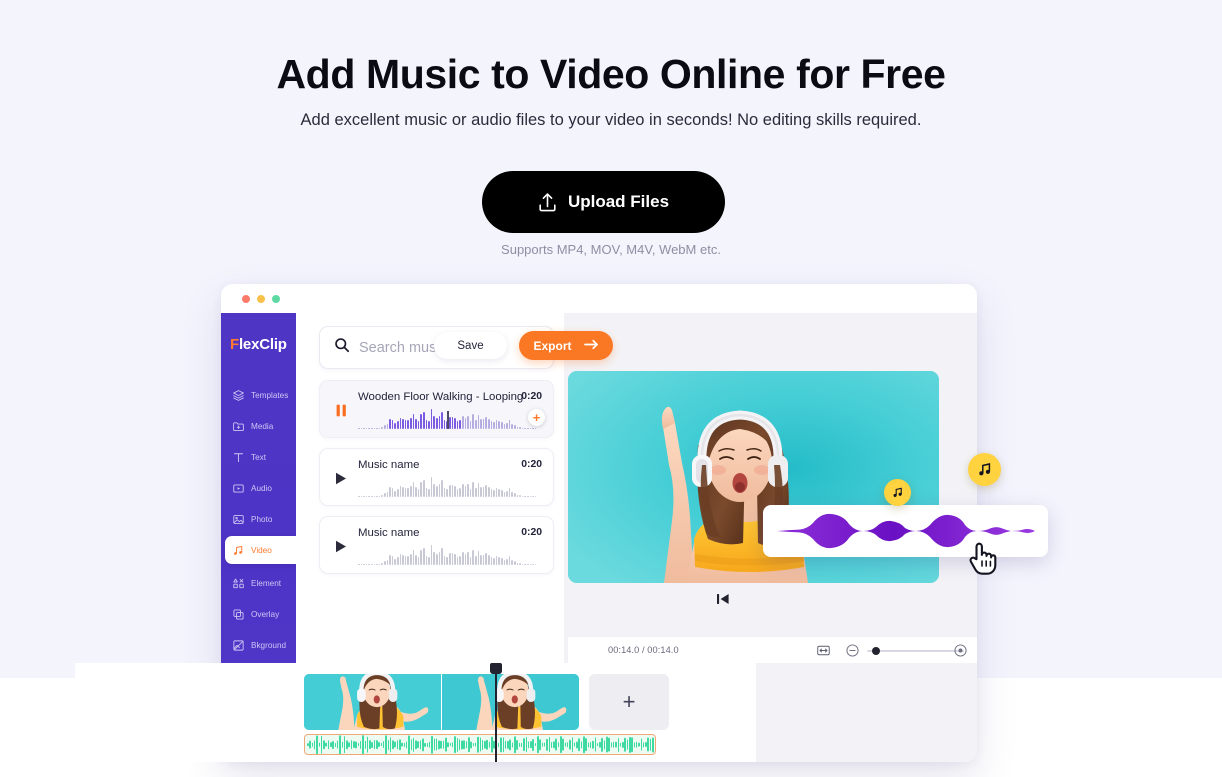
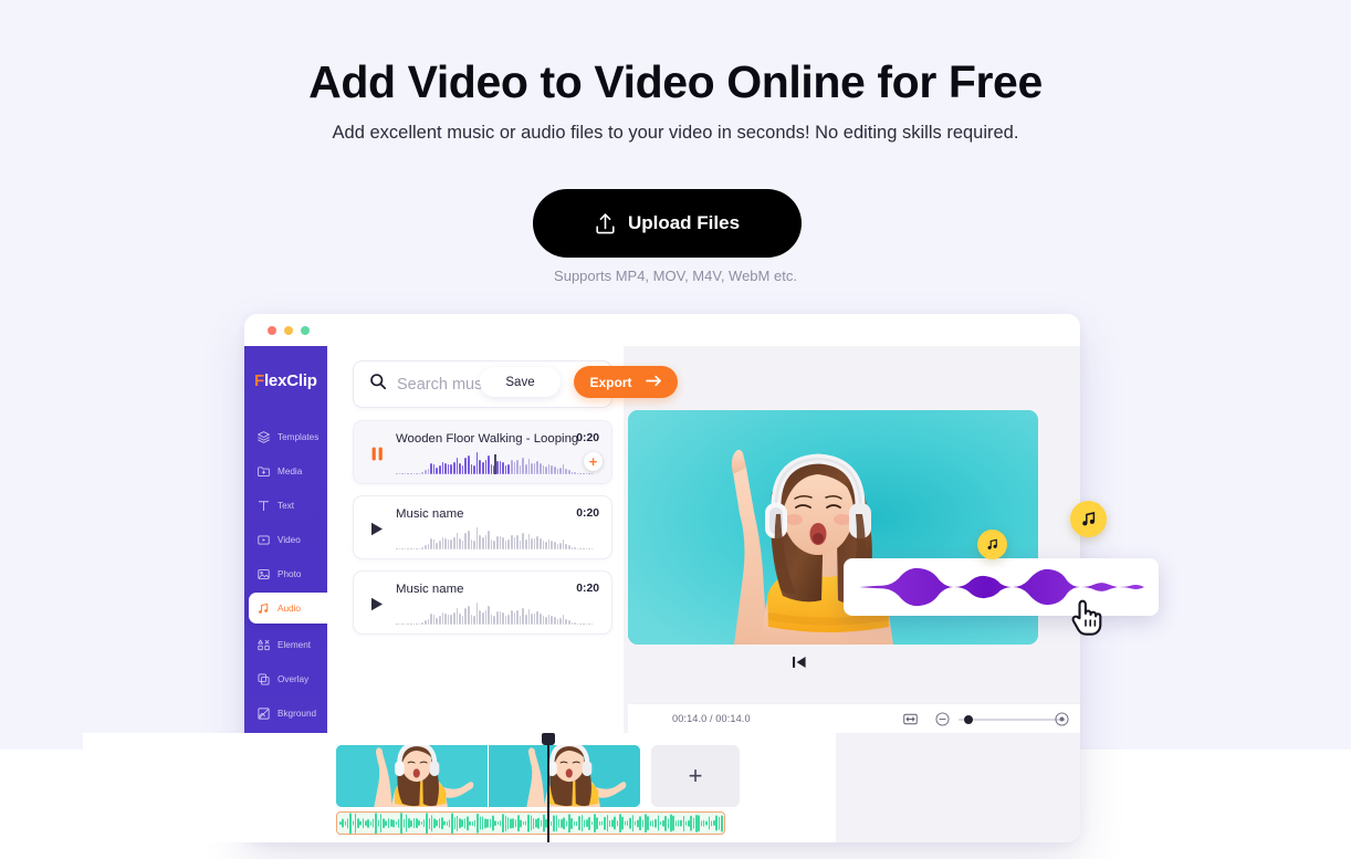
- Add Music to Video Online for Free
+ Add Video to Video Online for Free
  Add excellent music or audio files to your video in seconds! No editing skills required.
  Upload Files
  Supports MP4, MOV, M4V, WebM etc.
  FlexClip
  Templates
  Media
  Text
- Audio
+ Video
  Photo
- Video
+ Audio
  Element
  Overlay
  Bkground
  Search mus
  Wooden Floor Walking - Looping
  0:20
  +
  Music name
  0:20
  Music name
  0:20
  Save
  Export
  00:14.0 / 00:14.0
  +
